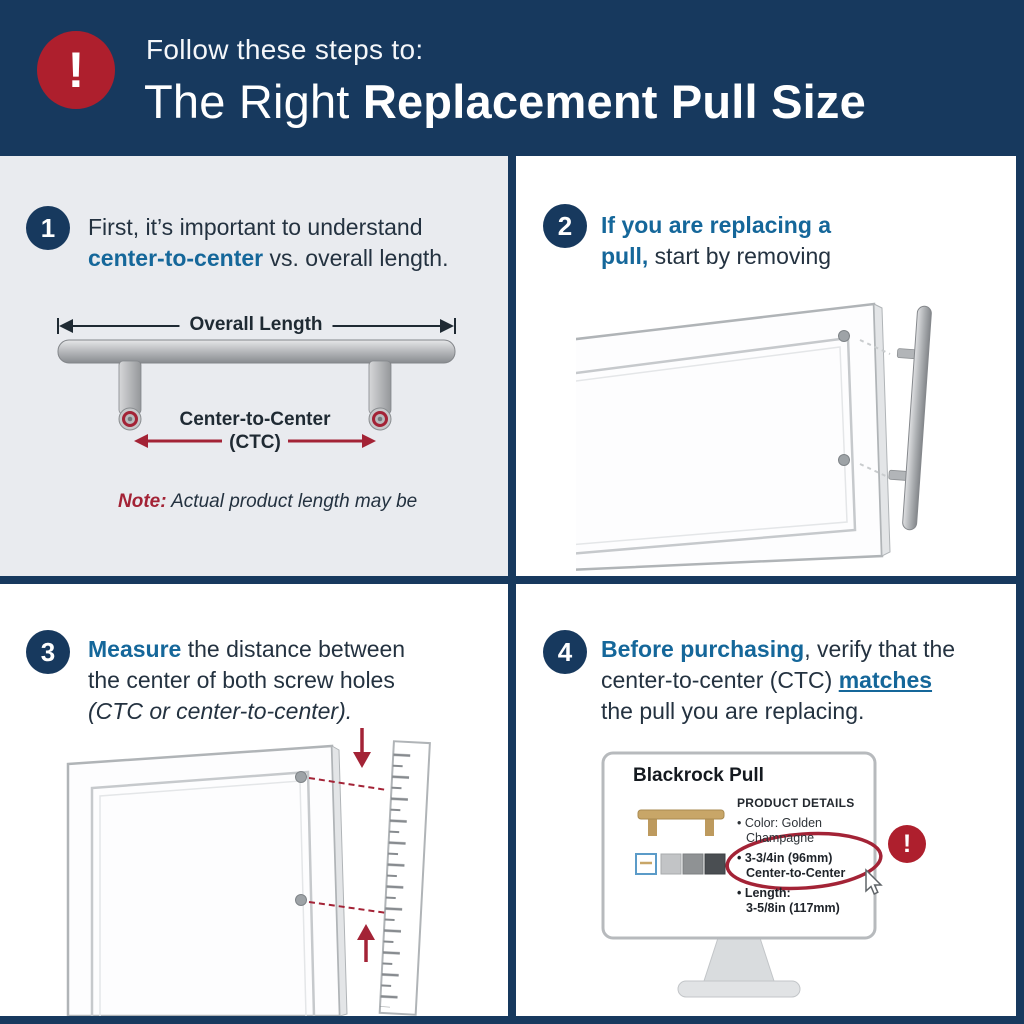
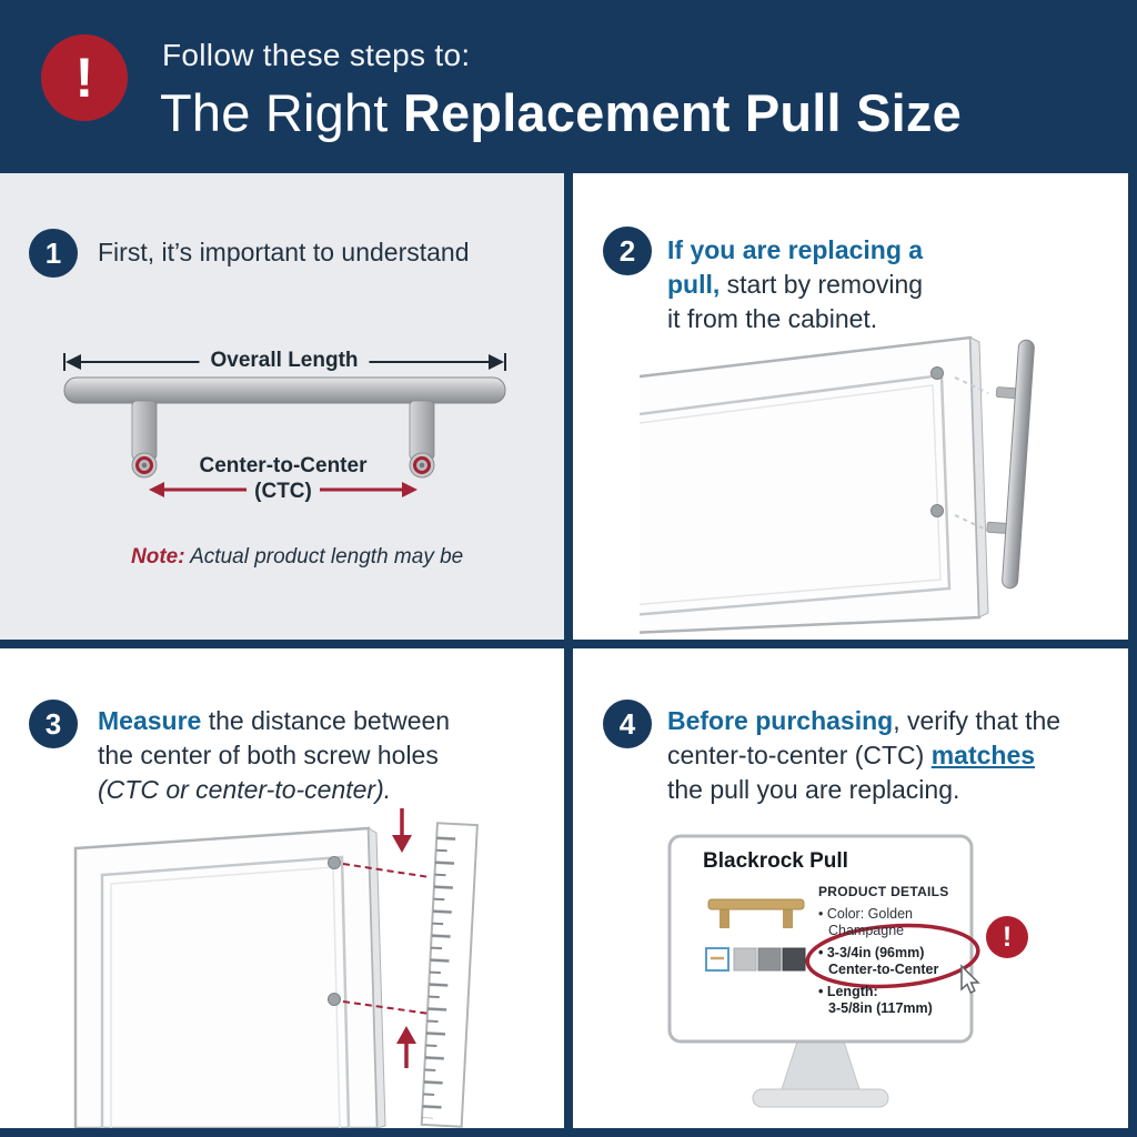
  !
  Follow these steps to:
  The Right Replacement Pull Size
  1
  First, it’s important to understand
- center-to-center vs. overall length.
  Overall Length
  Center-to-Center
  (CTC)
  Note: Actual product length may be
  2
  If you are replacing a
  pull, start by removing
+ it from the cabinet.
  3
  Measure the distance between
  the center of both screw holes
  (CTC or center-to-center).
  4
  Before purchasing, verify that the
  center-to-center (CTC) matches
  the pull you are replacing.
  Blackrock Pull
  PRODUCT DETAILS
  • Color: Golden
  Champagne
  • 3-3/4in (96mm)
  Center-to-Center
  • Length:
  3-5/8in (117mm)
  !
